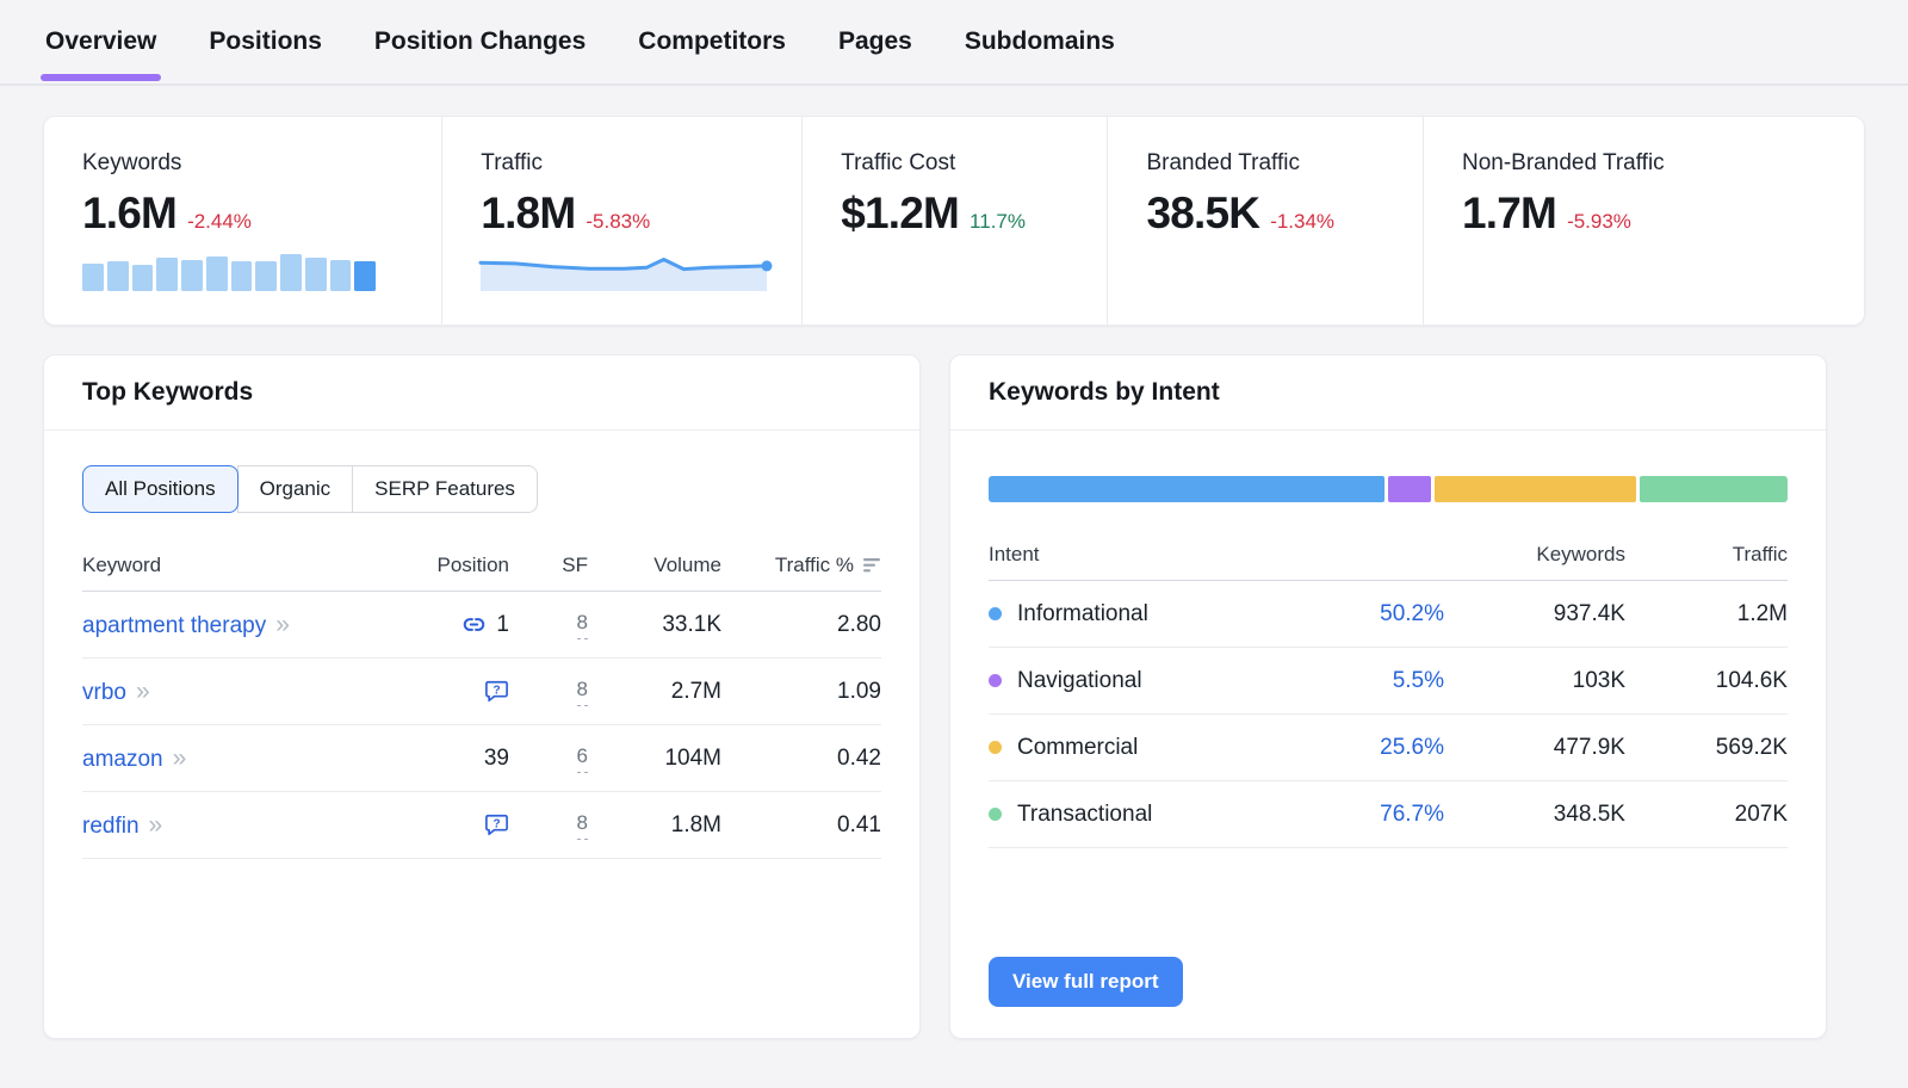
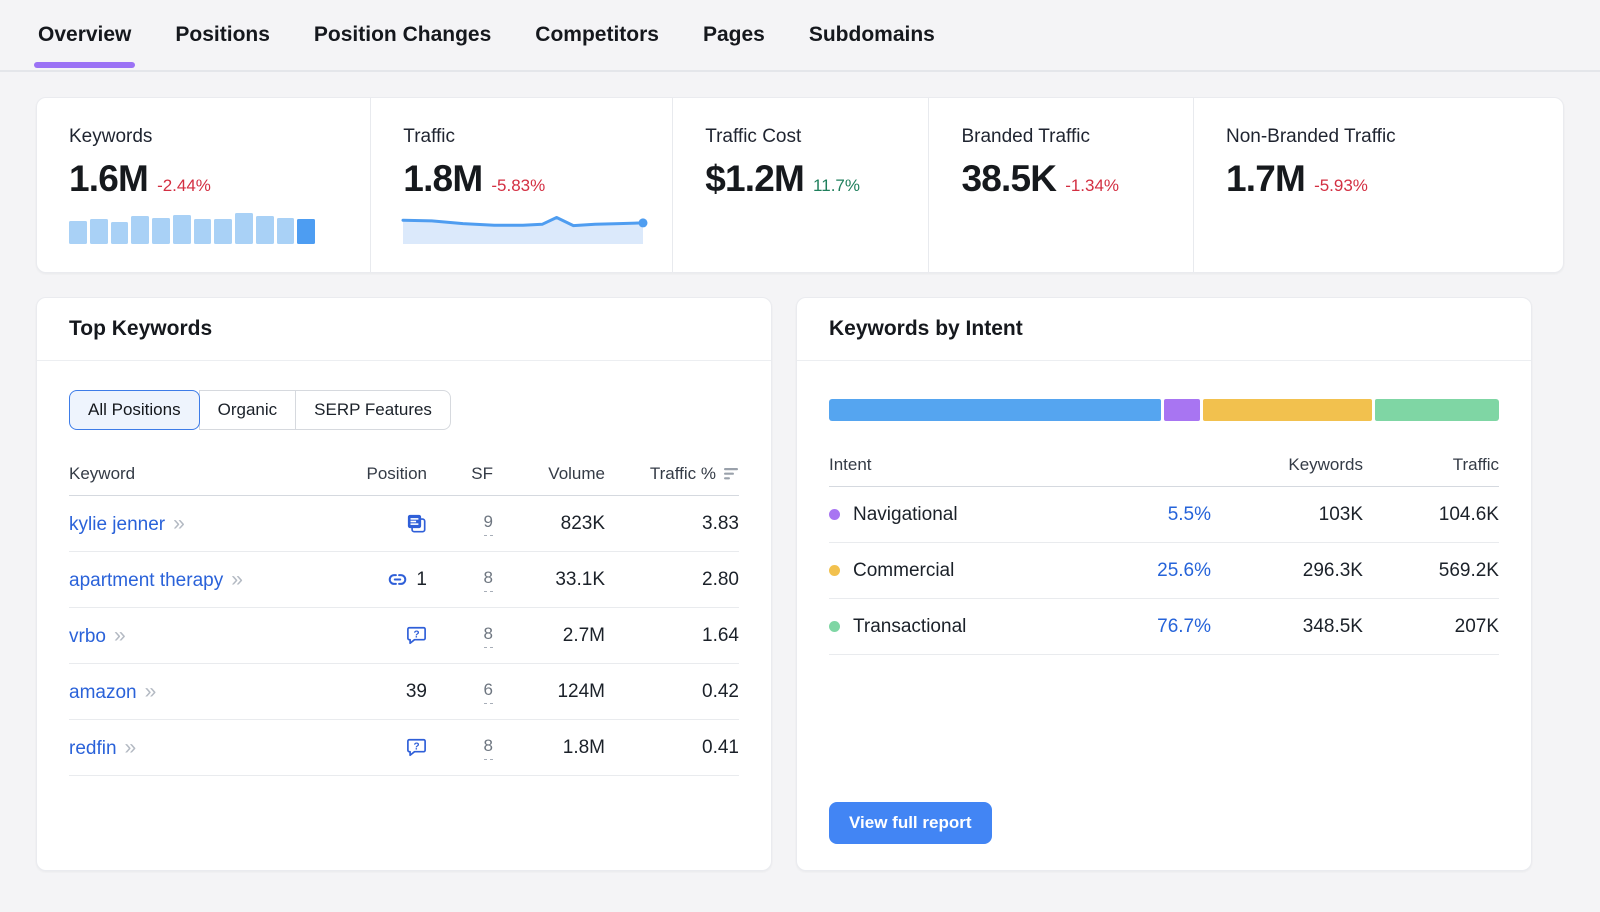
  Overview
  Positions
  Position Changes
  Competitors
  Pages
  Subdomains
  Keywords
  1.6M
  -2.44%
  Traffic
  1.8M
  -5.83%
  Traffic Cost
  $1.2M
  11.7%
  Branded Traffic
  38.5K
  -1.34%
  Non-Branded Traffic
  1.7M
  -5.93%
  Top Keywords
  All Positions
  Organic
  SERP Features
  Keyword
  Position
  SF
  Volume
  Traffic %
+ kylie jenner »
+ 9
+ 823K
+ 3.83
  apartment therapy »
  1
  8
  33.1K
  2.80
  vrbo »
  ?
  8
  2.7M
- 1.09
+ 1.64
  amazon »
  39
  6
- 104M
+ 124M
  0.42
  redfin »
  ?
  8
  1.8M
  0.41
  Keywords by Intent
  Intent
  Keywords
  Traffic
- Informational
- 50.2%
- 937.4K
- 1.2M
  Navigational
  5.5%
  103K
  104.6K
  Commercial
  25.6%
- 477.9K
+ 296.3K
  569.2K
  Transactional
  76.7%
  348.5K
  207K
  View full report
